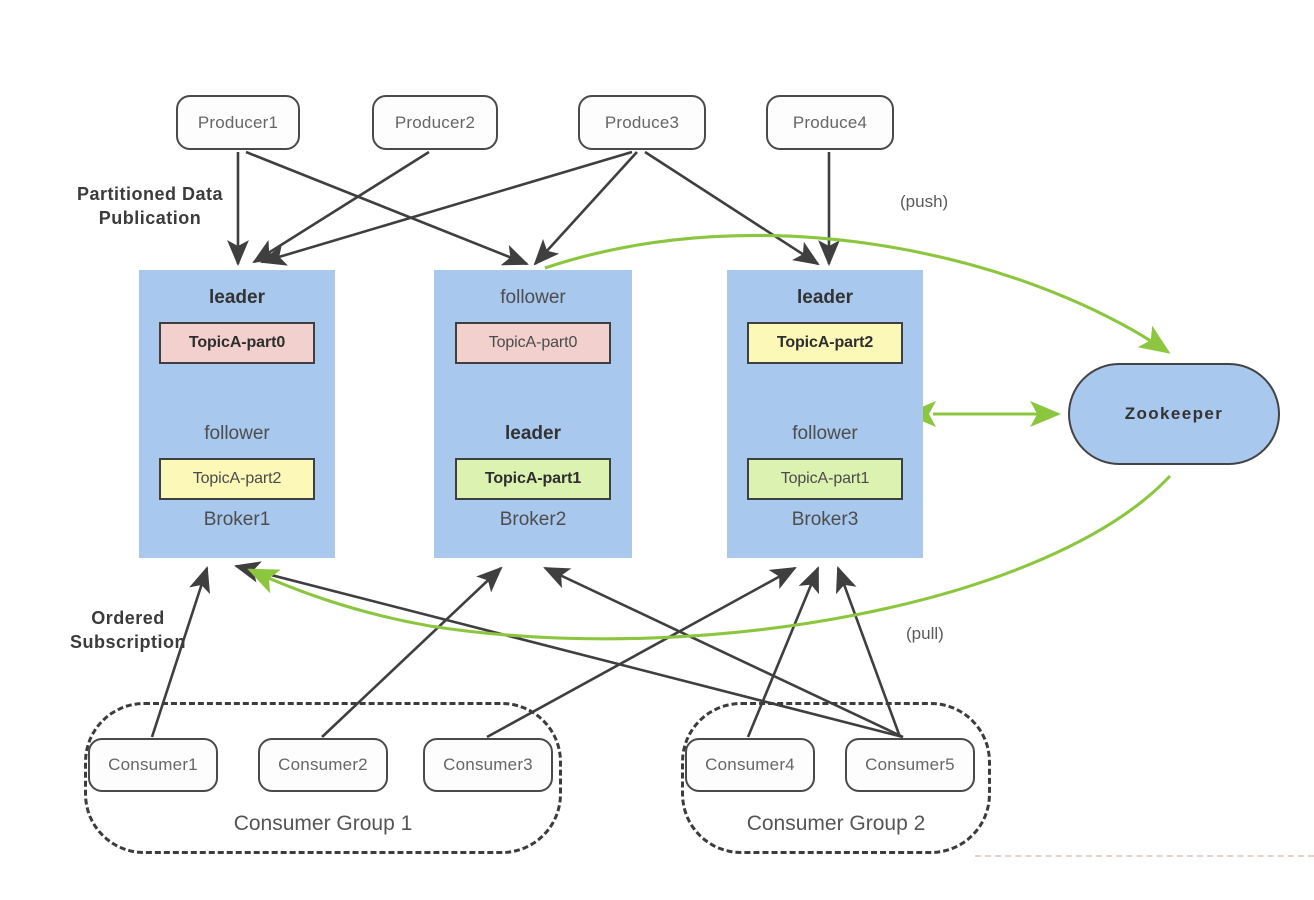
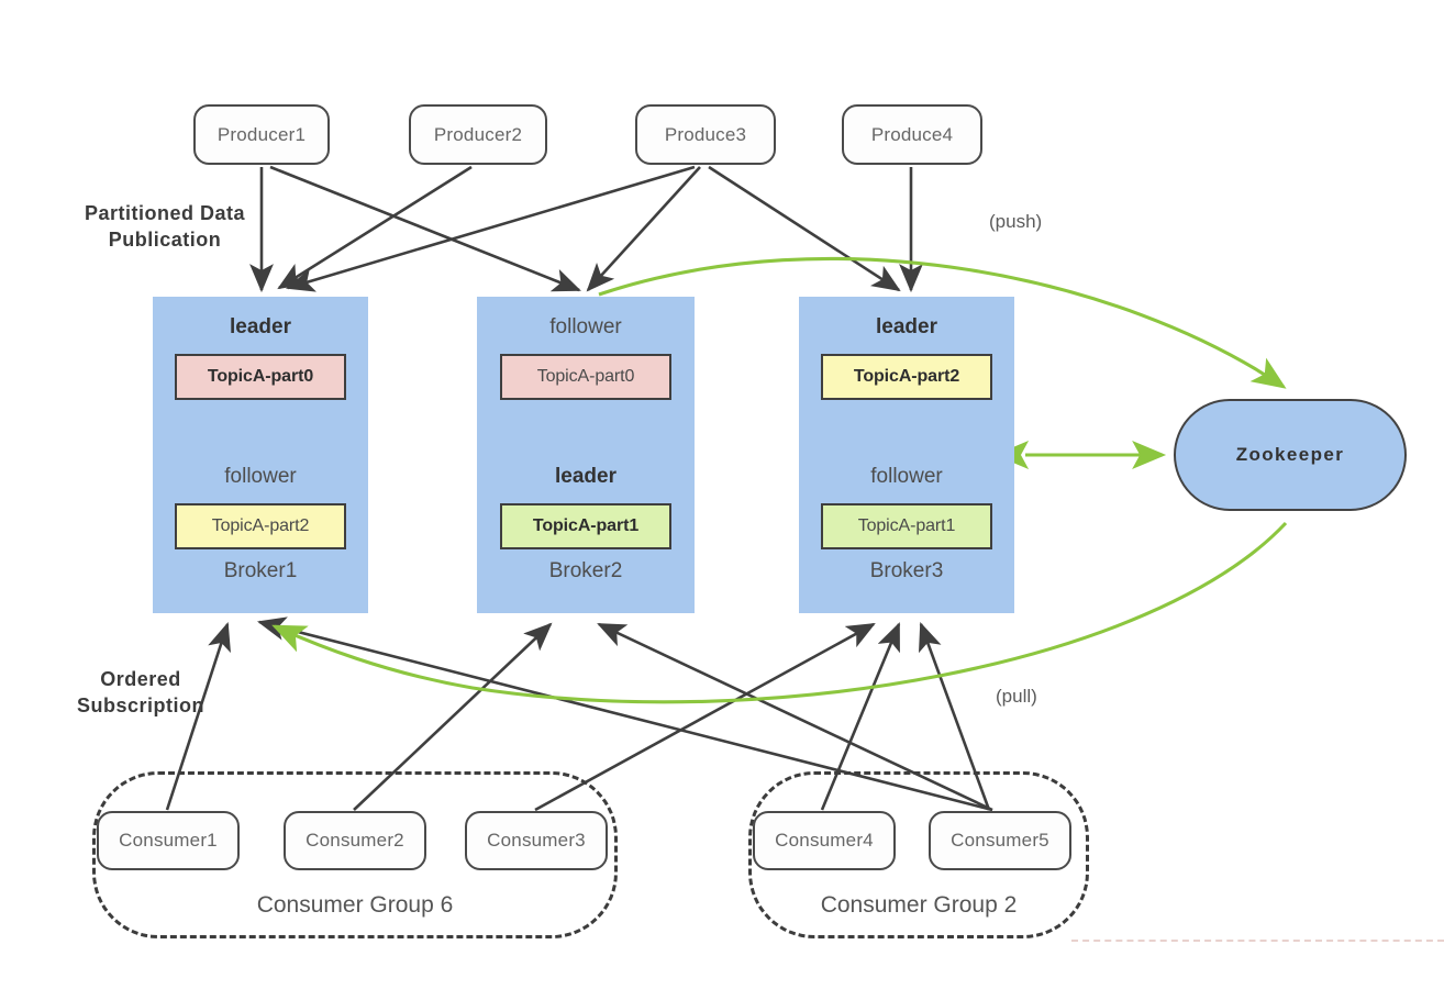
  Producer1
  Producer2
  Produce3
  Produce4
  leader
  TopicA-part0
  follower
  TopicA-part2
  Broker1
  follower
  TopicA-part0
  leader
  TopicA-part1
  Broker2
  leader
  TopicA-part2
  follower
  TopicA-part1
  Broker3
  Zookeeper
  Consumer1
  Consumer2
  Consumer3
- Consumer Group 1
+ Consumer Group 6
  Consumer4
  Consumer5
  Consumer Group 2
  Partitioned Data
  Publication
  Ordered
  Subscription
  (push)
  (pull)
